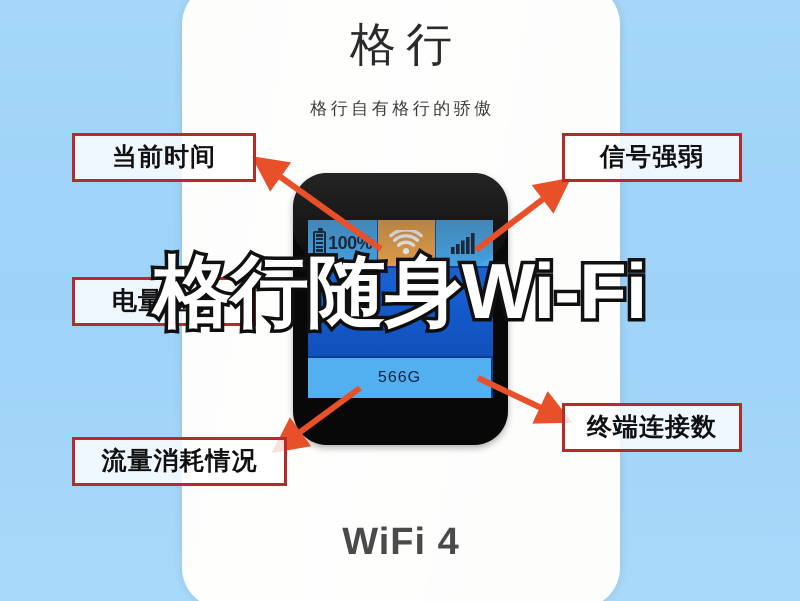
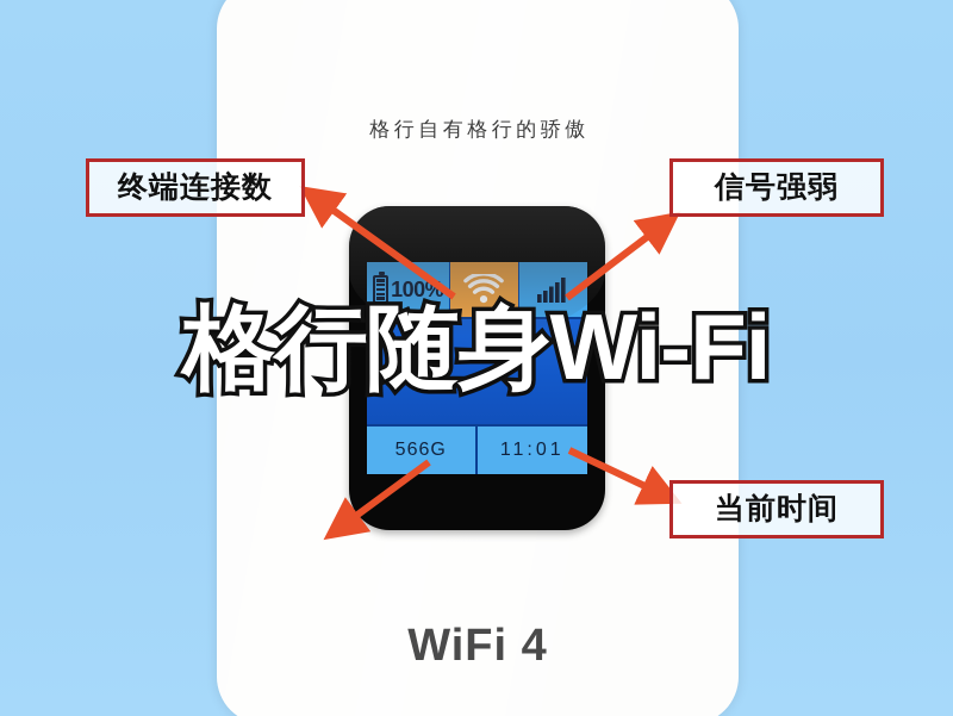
- 格行
  格行自有格行的骄傲
  566G
+ 11:01
  WiFi 4
- 当前时间
+ 终端连接数
  信号强弱
- 电量显示
- 流量消耗情况
- 终端连接数
+ 当前时间
  格行随身Wi-Fi
